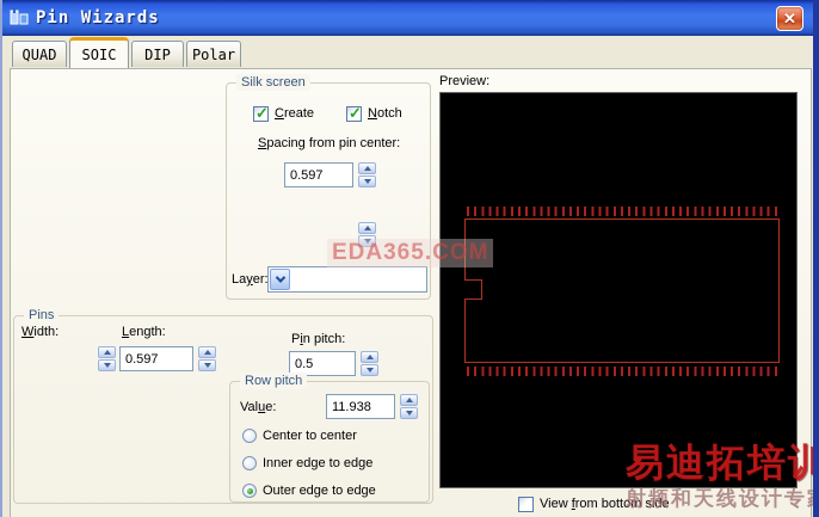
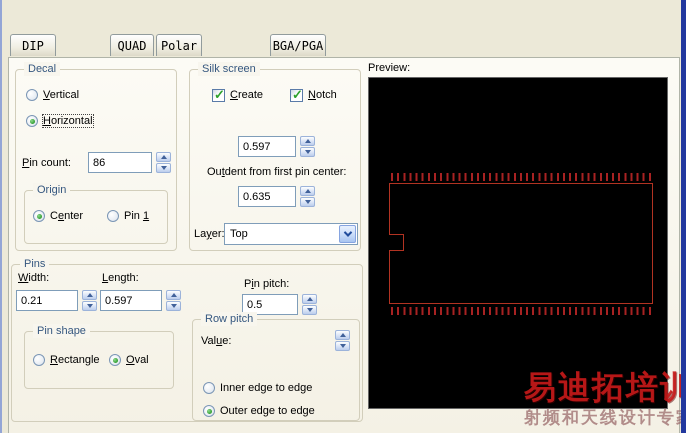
- Pin Wizards
- ✕
- QUAD
+ DIP
- SOIC
- DIP
+ QUAD
  Polar
+ BGA/PGA
+ Decal
+ Vertical
+ Horizontal
+ Pin count:
+ 86
+ Origin
+ Center
+ Pin 1
  Silk screen
  ✓
  Create
  ✓
  Notch
- Spacing from pin center:
  0.597
+ Outdent from first pin center:
+ 0.635
  Layer
+ Top
  Pins
  Width:
+ 0.21
  Length:
  0.597
  Pin pitch:
  0.5
+ Pin shape
+ Rectangle
+ Oval
  Row pitch
  Value:
- 11.938
- Center to center
  Inner edge to edge
  Outer edge to edge
  Preview:
- View from bottom side
- EDA365.COM
  易迪拓培训
  射频和天线设计专
